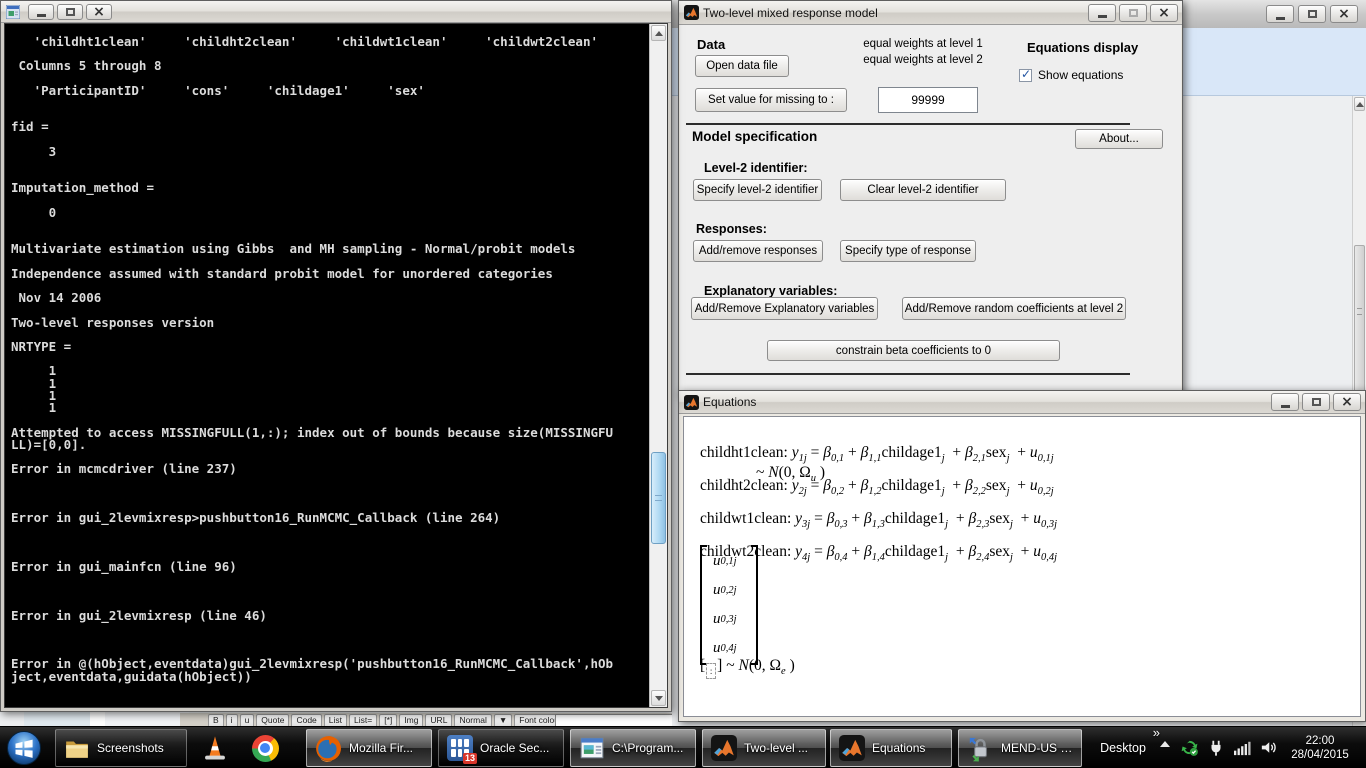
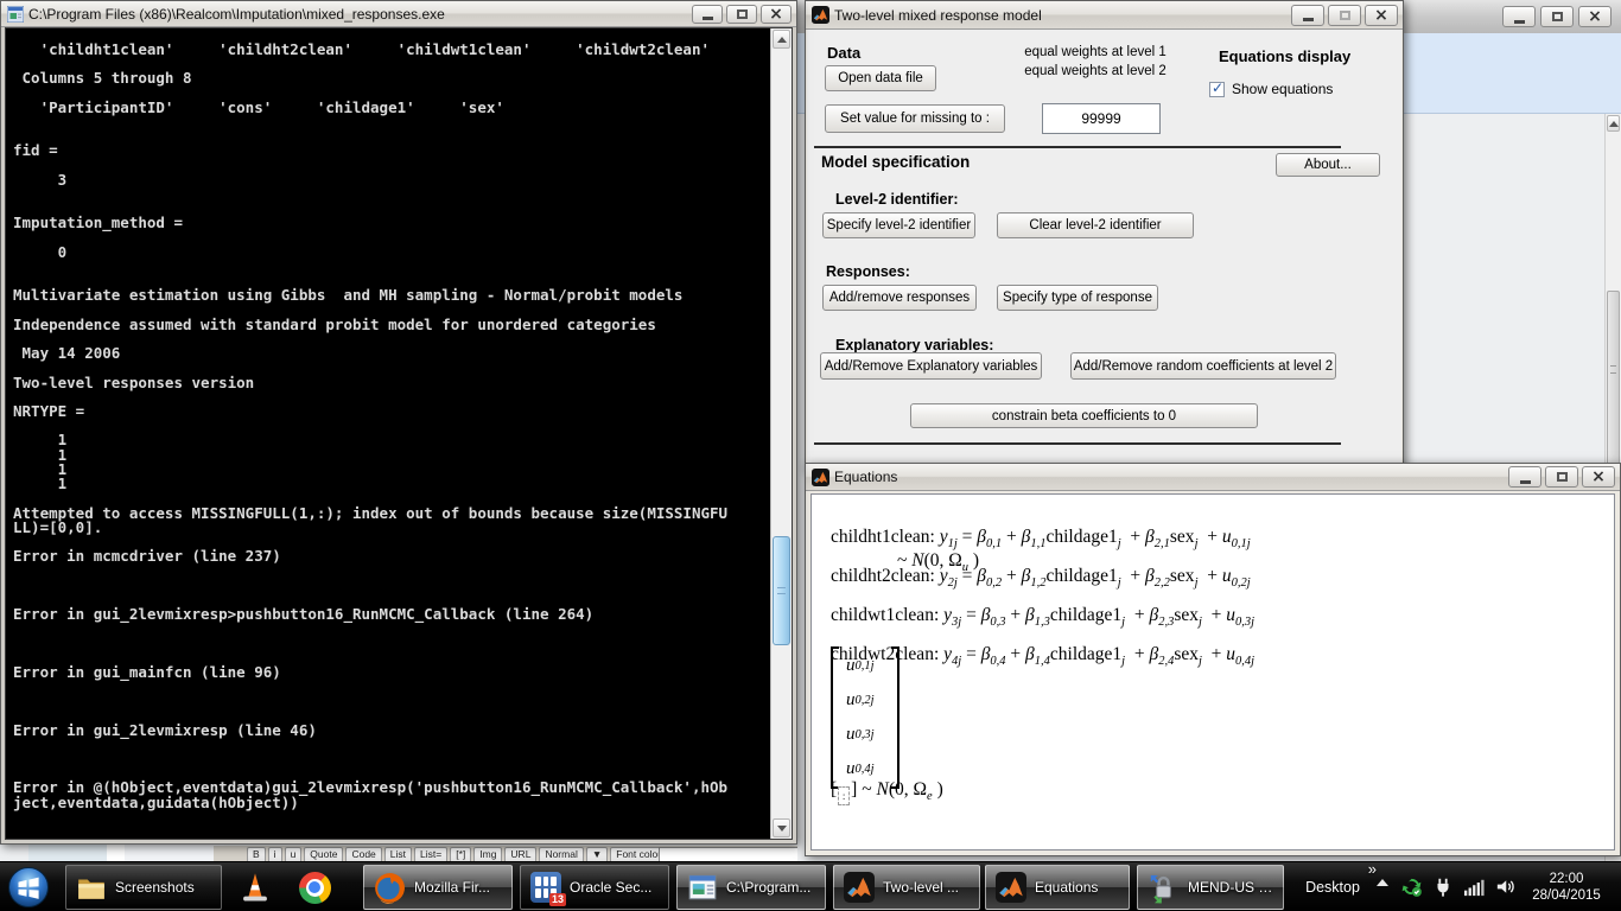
  B
  i
  u
  Quote
  Code
  List
  List=
  [*]
  Img
  URL
  Normal
  ▼
  Font colo
  Two-level mixed response model
  Data
  Open data file
  equal weights at level 1
  equal weights at level 2
  Equations display
  Show equations
  Set value for missing to :
  99999
  Model specification
  About...
  Level-2 identifier:
  Specify level-2 identifier
  Clear level-2 identifier
  Responses:
  Add/remove responses
  Specify type of response
  Explanatory variables:
  Add/Remove Explanatory variables
  Add/Remove random coefficients at level 2
  constrain beta coefficients to 0
  Equations
  childht1clean: y1j = β0,1 + β1,1childage1j + β2,1sexj + u0,1j
  childht2clean: y2j = β0,2 + β1,2childage1j + β2,2sexj + u0,2j
  childwt1clean: y3j = β0,3 + β1,3childage1j + β2,3sexj + u0,3j
  childwt2clean: y4j = β0,4 + β1,4childage1j + β2,4sexj + u0,4j
  u
  0,1j
  u
  0,2j
  u
  0,3j
  u
  0,4j
  ~ N(0, Ωu )
  [ :] ~ N(0, Ωe )
+ C:\Program Files (x86)\Realcom\Imputation\mixed_responses.exe
  'childht1clean' 'childht2clean' 'childwt1clean' 'childwt2clean'
  Columns 5 through 8
  'ParticipantID' 'cons' 'childage1' 'sex'
  fid =
  3
  Imputation_method =
  0
  Multivariate estimation using Gibbs and MH sampling - Normal/probit models
  Independence assumed with standard probit model for unordered categories
- Nov 14 2006
+ May 14 2006
  Two-level responses version
  NRTYPE =
  1
  1
  1
  1
  Attempted to access MISSINGFULL(1,:); index out of bounds because size(MISSINGFU
  LL)=[0,0].
  Error in mcmcdriver (line 237)
  Error in gui_2levmixresp>pushbutton16_RunMCMC_Callback (line 264)
  Error in gui_mainfcn (line 96)
  Error in gui_2levmixresp (line 46)
  Error in @(hObject,eventdata)gui_2levmixresp('pushbutton16_RunMCMC_Callback',hOb
  ject,eventdata,guidata(hObject))
  Screenshots
  Mozilla Fir...
  13
  Oracle Sec...
  C:\Program...
  Two-level ...
  Equations
  MEND-US -...
  Desktop
  »
  22:00
  28/04/2015
